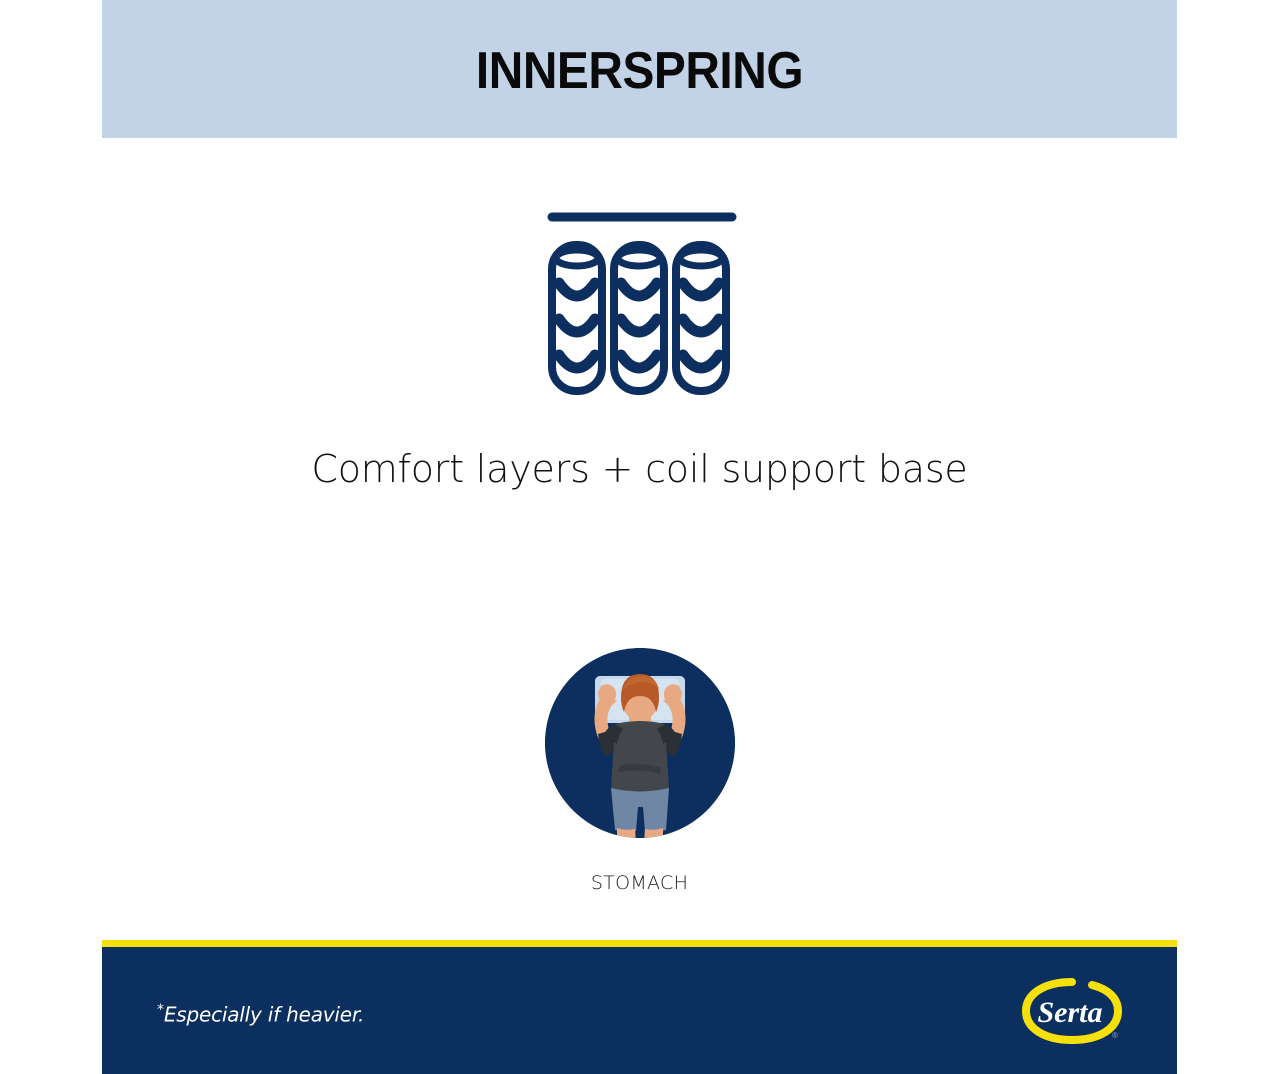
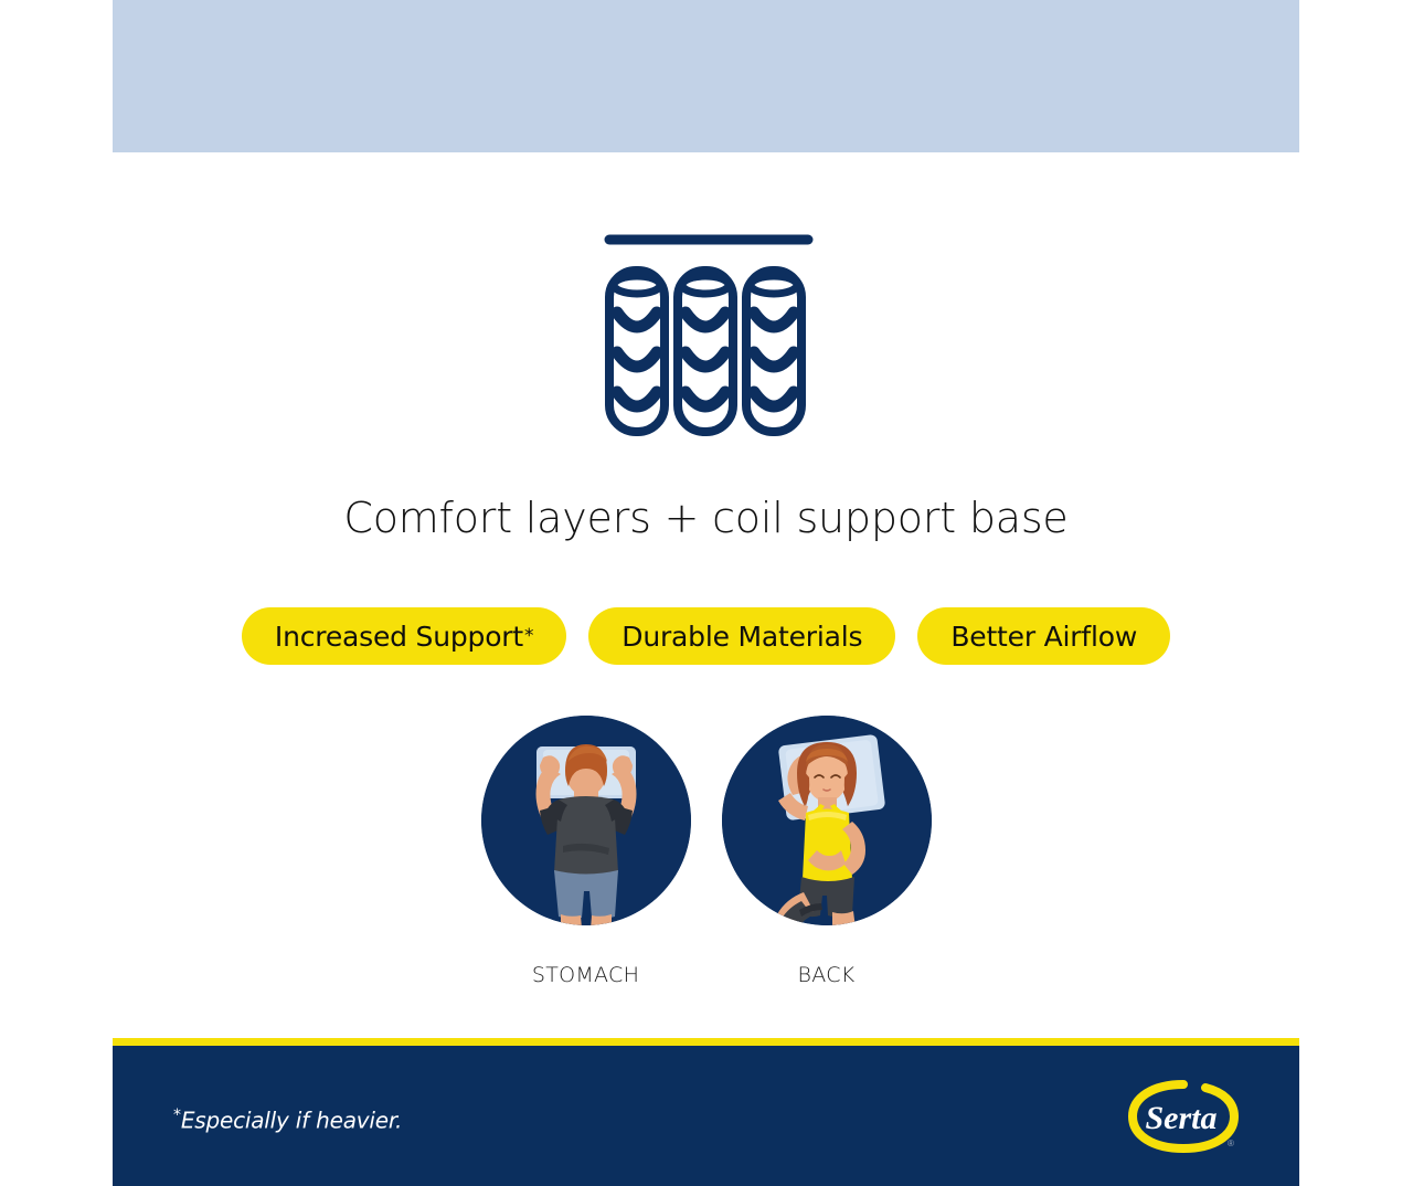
- INNERSPRING
  Comfort layers + coil support base
+ Increased Support
+ *
+ Durable Materials
+ Better Airflow
  STOMACH
+ BACK
  *Especially if heavier.
  Serta
  ®
